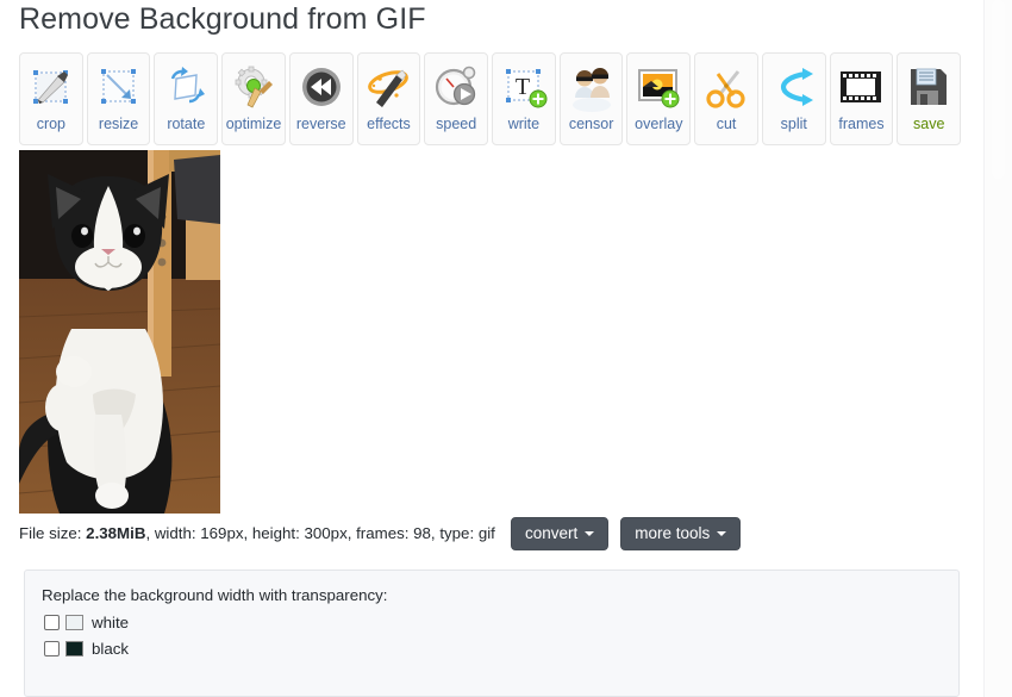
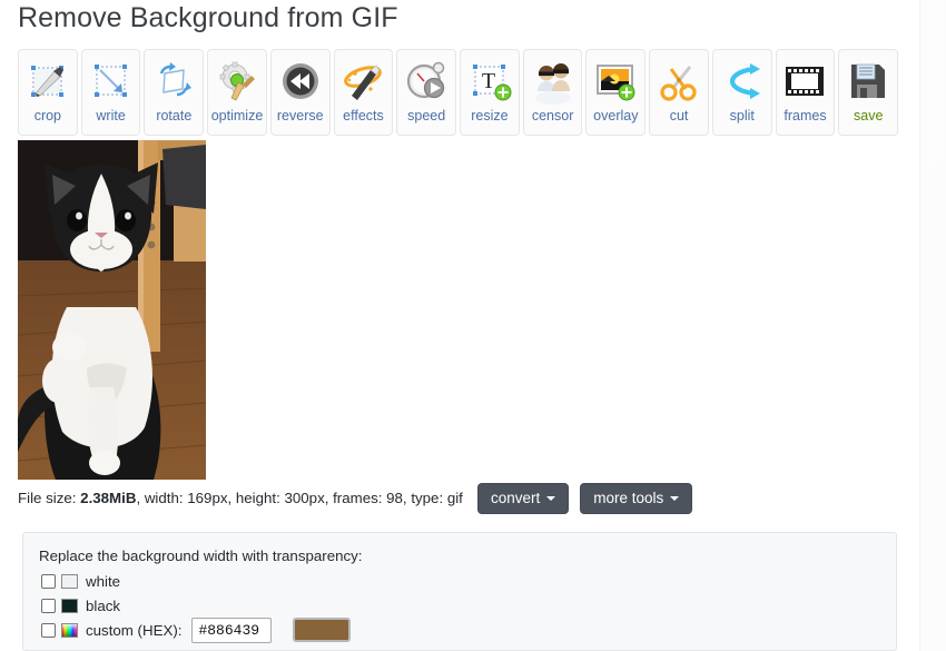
  Remove Background from GIF
  crop
- resize
+ write
  rotate
  optimize
  reverse
  effects
  speed
  T
- write
+ resize
  censor
  overlay
  cut
  split
  frames
  save
  File size: 2.38MiB, width: 169px, height: 300px, frames: 98, type: gif
  convert
  more tools
  Replace the background width with transparency:
  white
  black
+ custom (HEX):
+ #886439
